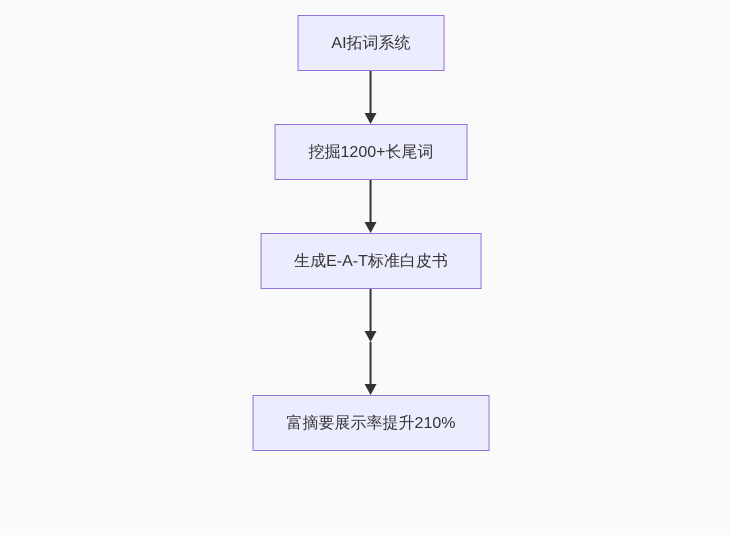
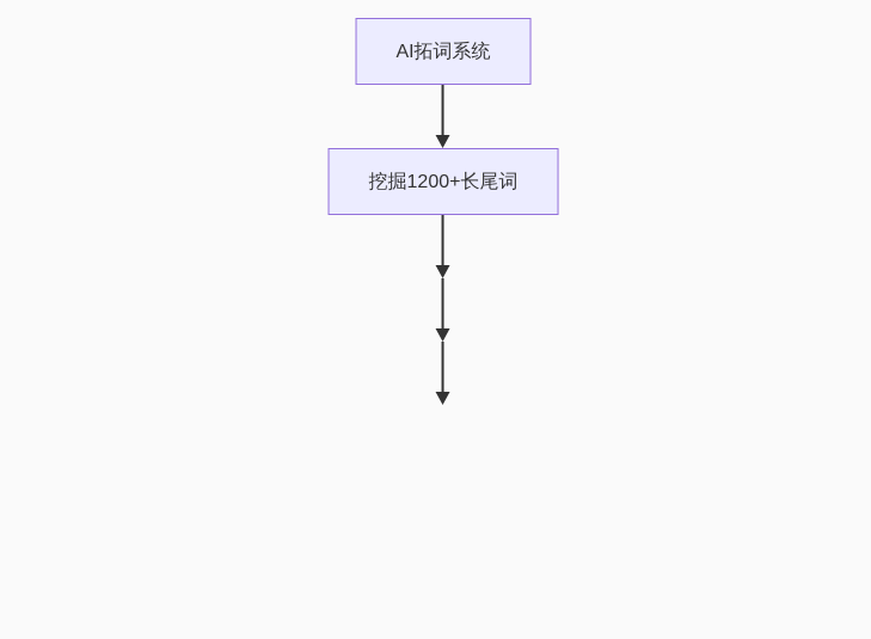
  AI拓词系统
  挖掘1200+长尾词
- 生成E-A-T标准白皮书
- 富摘要展示率提升210%
